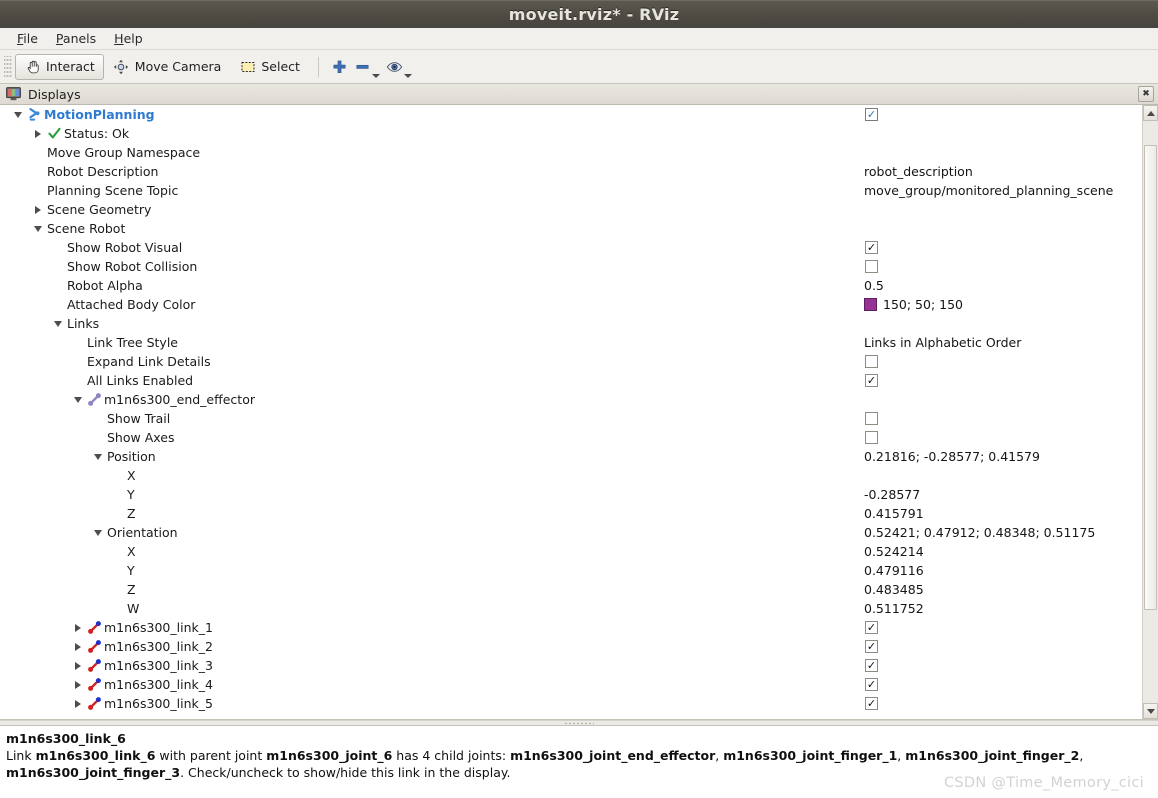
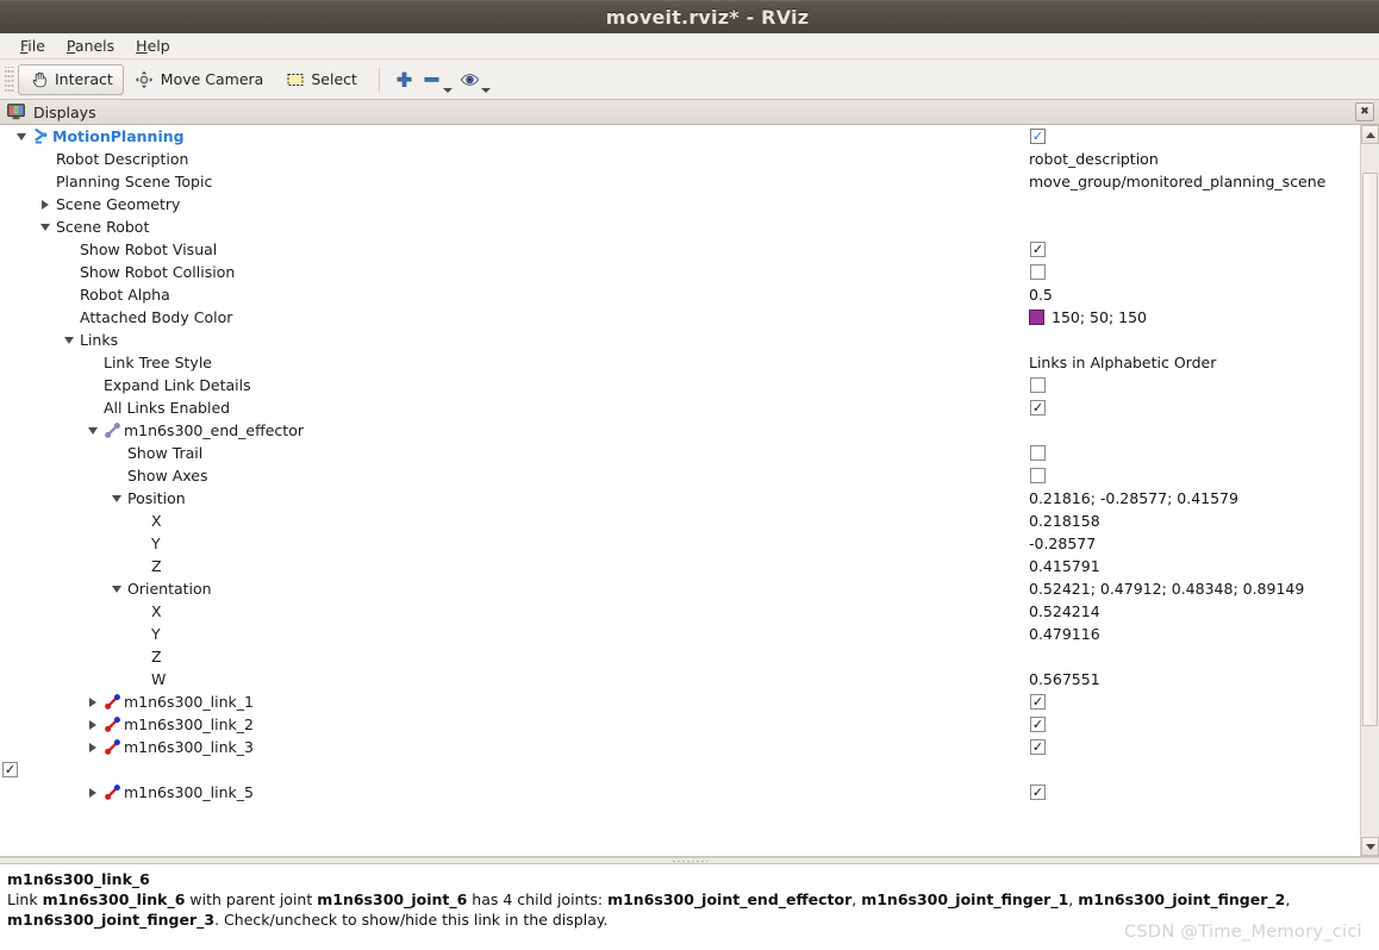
  moveit.rviz* - RViz
  File
  Panels
  Help
  Interact
  Move Camera
  Select
  Displays
  ✖
  MotionPlanning
  ✓
- Status: Ok
- Move Group Namespace
  Robot Description
  robot_description
  Planning Scene Topic
  move_group/monitored_planning_scene
  Scene Geometry
  Scene Robot
  Show Robot Visual
  ✓
  Show Robot Collision
  Robot Alpha
  0.5
  Attached Body Color
  150; 50; 150
  Links
  Link Tree Style
  Links in Alphabetic Order
  Expand Link Details
  All Links Enabled
  ✓
  m1n6s300_end_effector
  Show Trail
  Show Axes
  Position
  0.21816; -0.28577; 0.41579
  X
+ 0.218158
  Y
  -0.28577
  Z
  0.415791
  Orientation
- 0.52421; 0.47912; 0.48348; 0.51175
+ 0.52421; 0.47912; 0.48348; 0.89149
  X
  0.524214
  Y
  0.479116
  Z
- 0.483485
  W
- 0.511752
+ 0.567551
  m1n6s300_link_1
  ✓
  m1n6s300_link_2
  ✓
  m1n6s300_link_3
  ✓
- m1n6s300_link_4
  ✓
  m1n6s300_link_5
  ✓
  m1n6s300_link_6
  Link m1n6s300_link_6 with parent joint m1n6s300_joint_6 has 4 child joints: m1n6s300_joint_end_effector, m1n6s300_joint_finger_1, m1n6s300_joint_finger_2, m1n6s300_joint_finger_3. Check/uncheck to show/hide this link in the display.
  CSDN @Time_Memory_cici
